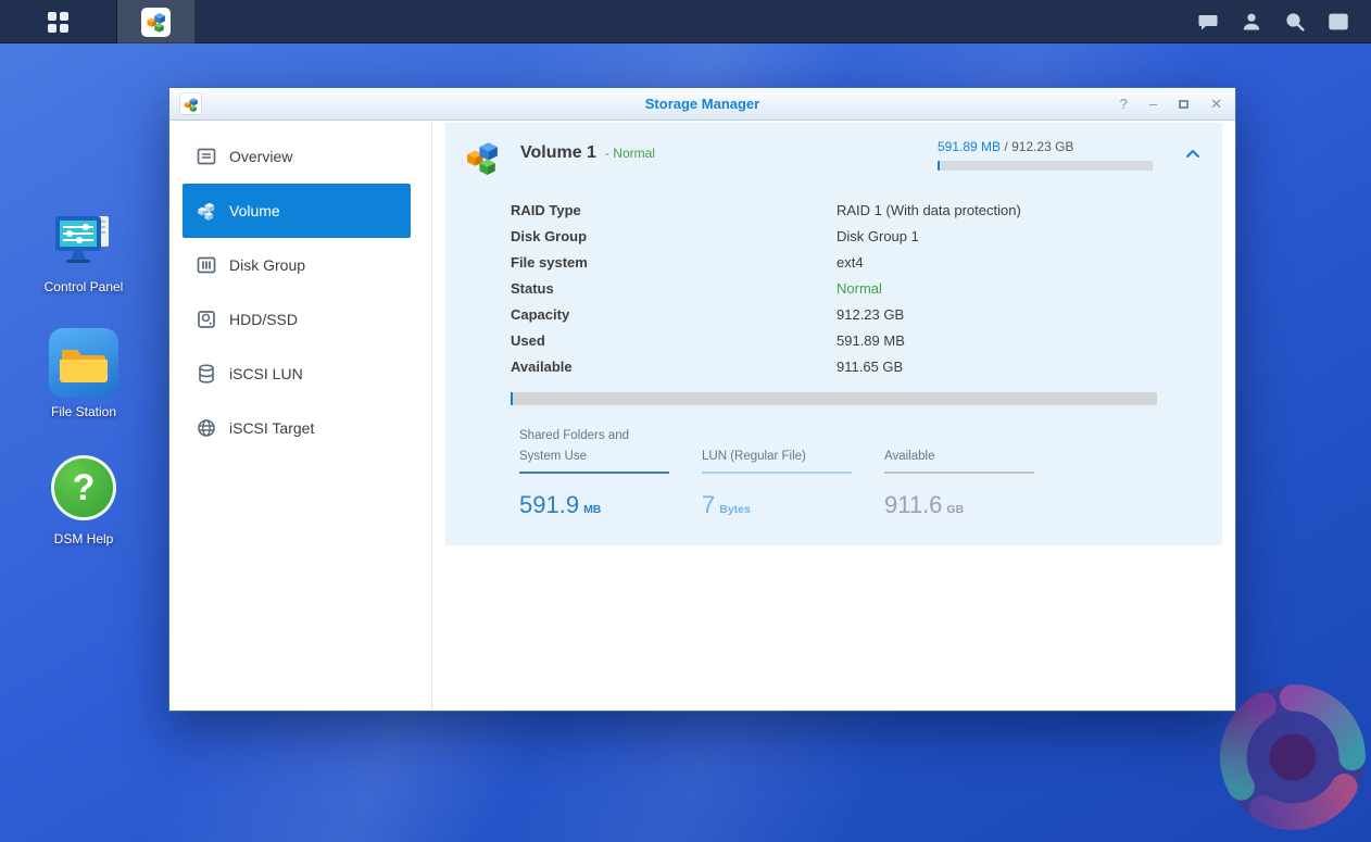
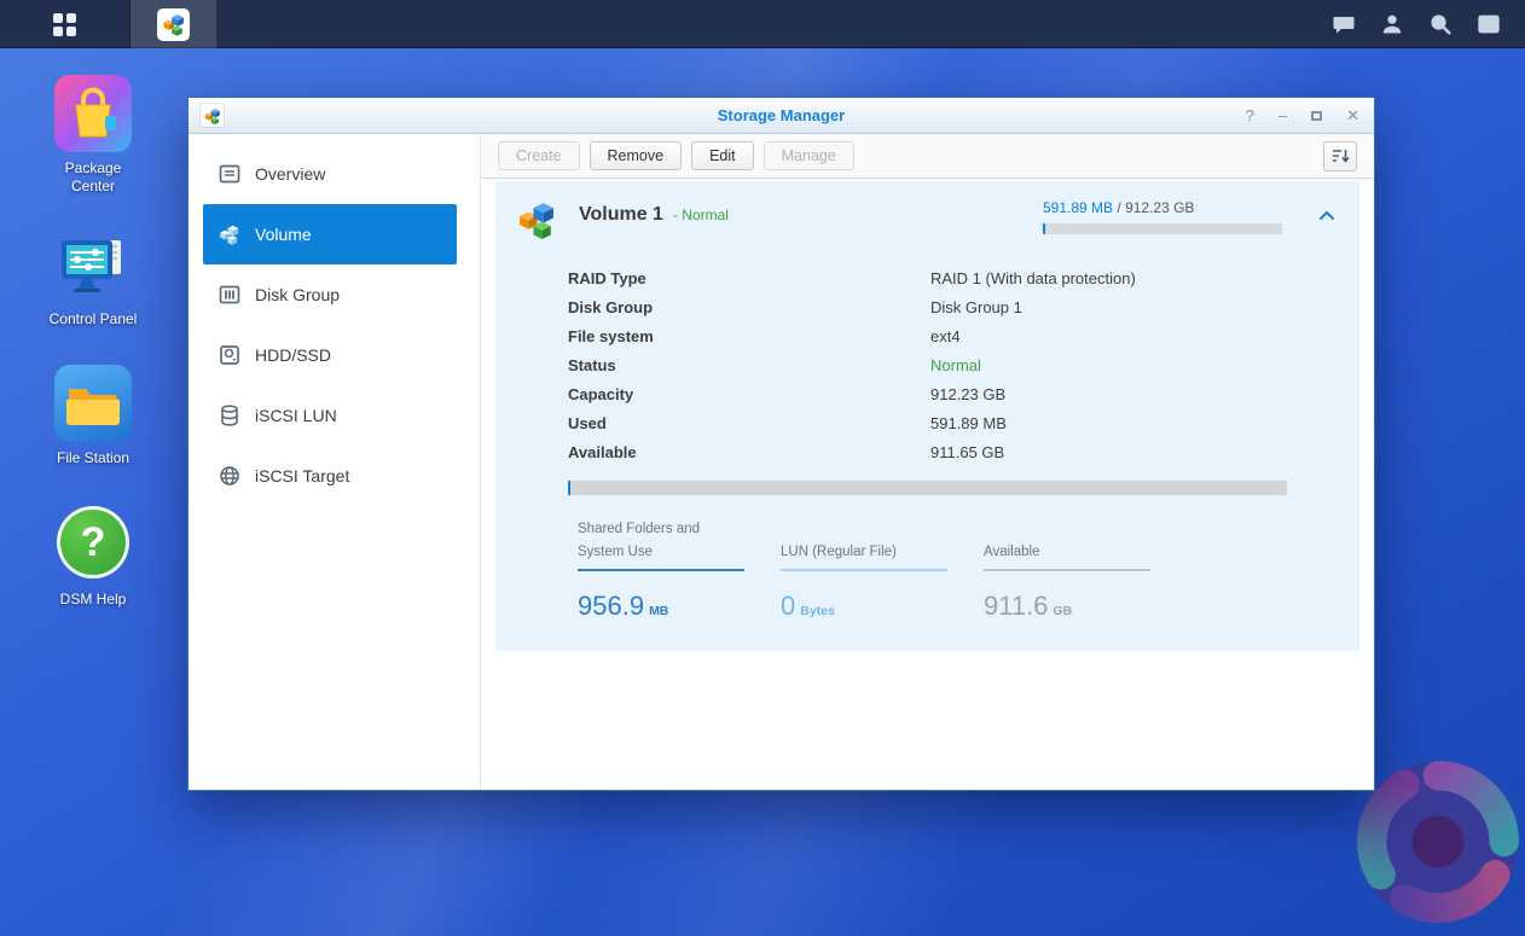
+ Package Center
  Control Panel
  File Station
  ?
  DSM Help
  Storage Manager
  ?
  –
  ✕
  Overview
  Volume
  Disk Group
  HDD/SSD
  iSCSI LUN
  iSCSI Target
+ Create
+ Remove
+ Edit
+ Manage
  Volume 1
  - Normal
  591.89 MB / 912.23 GB
  RAID Type
  RAID 1 (With data protection)
  Disk Group
  Disk Group 1
  File system
  ext4
  Status
  Normal
  Capacity
  912.23 GB
  Used
  591.89 MB
  Available
  911.65 GB
  Shared Folders and
  System Use
- 591.9
+ 956.9
  MB
  LUN (Regular File)
- 7
+ 0
  Bytes
  Available
  911.6
  GB
